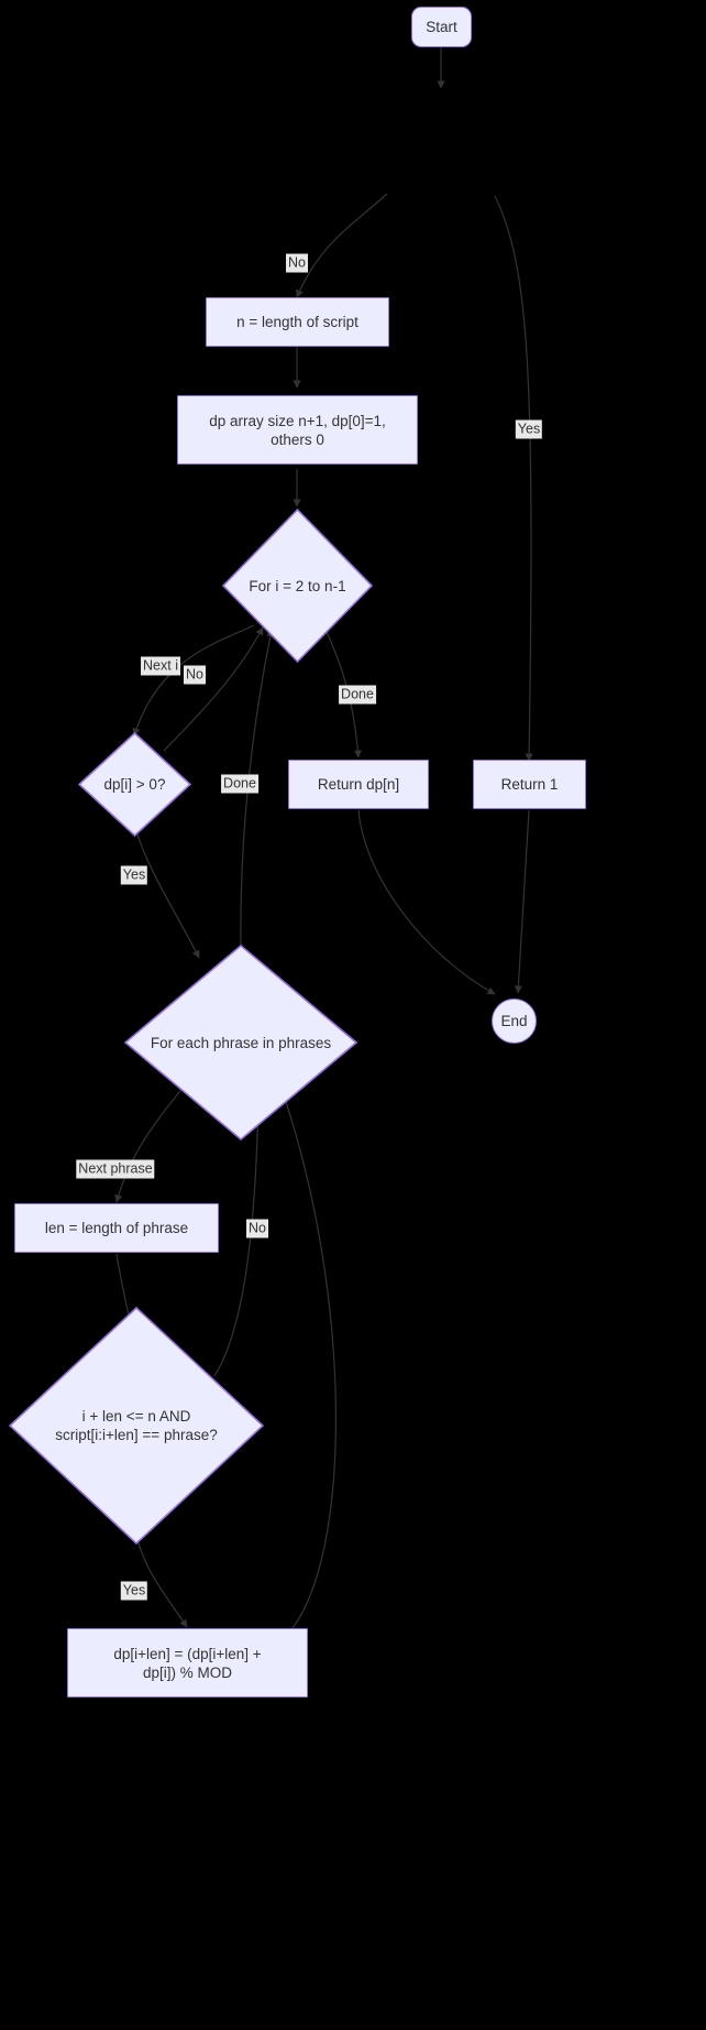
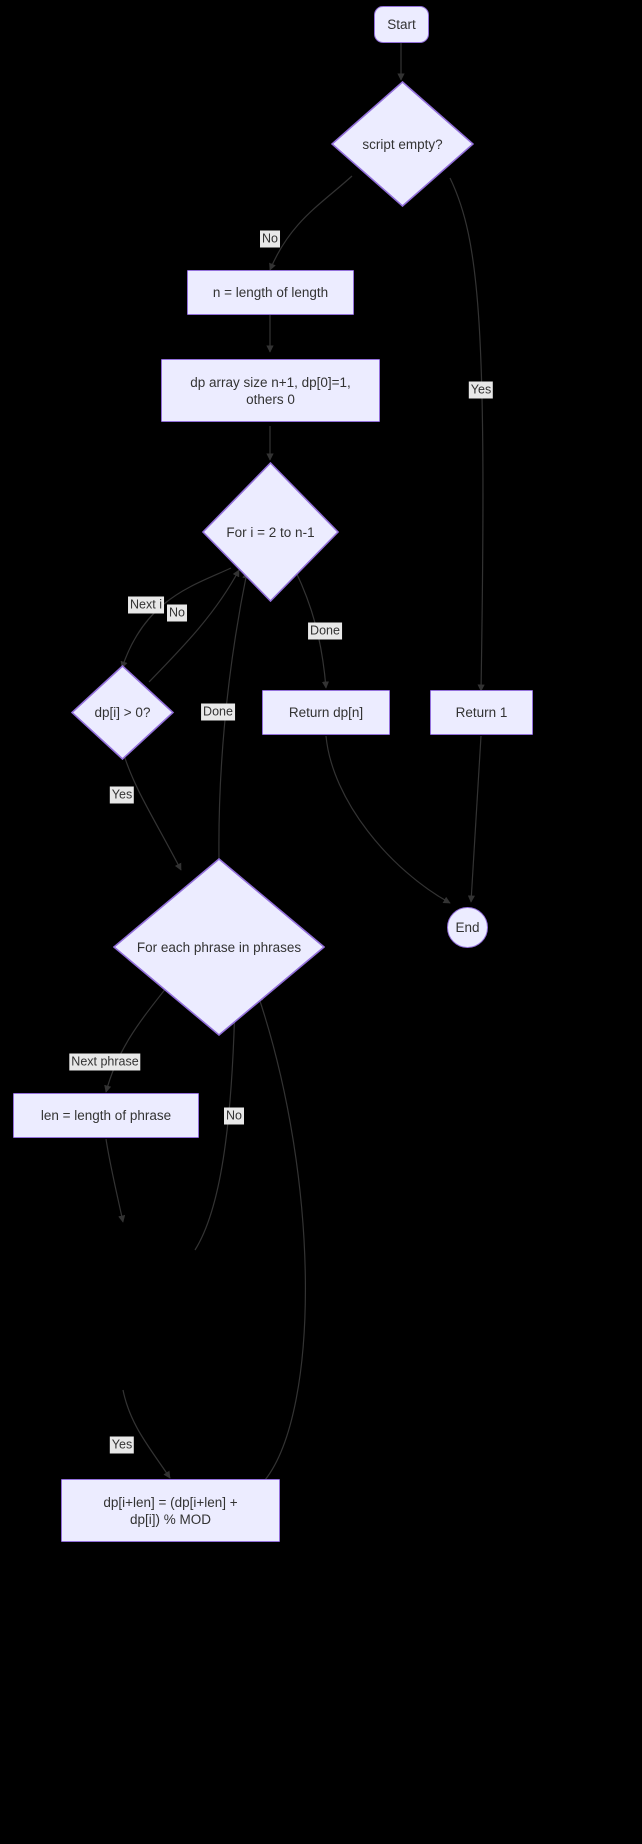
  Start
+ script empty?
- n = length of script
+ n = length of length
  dp array size n+1, dp[0]=1,
  others 0
  For i = 2 to n-1
  dp[i] > 0?
  Return dp[n]
  Return 1
  For each phrase in phrases
  len = length of phrase
- i + len <= n AND
- script[i:i+len] == phrase?
  dp[i+len] = (dp[i+len] +
  dp[i]) % MOD
  End
  No
  Yes
  Next i
  No
  Done
  Done
  Yes
  Next phrase
  No
  Yes
